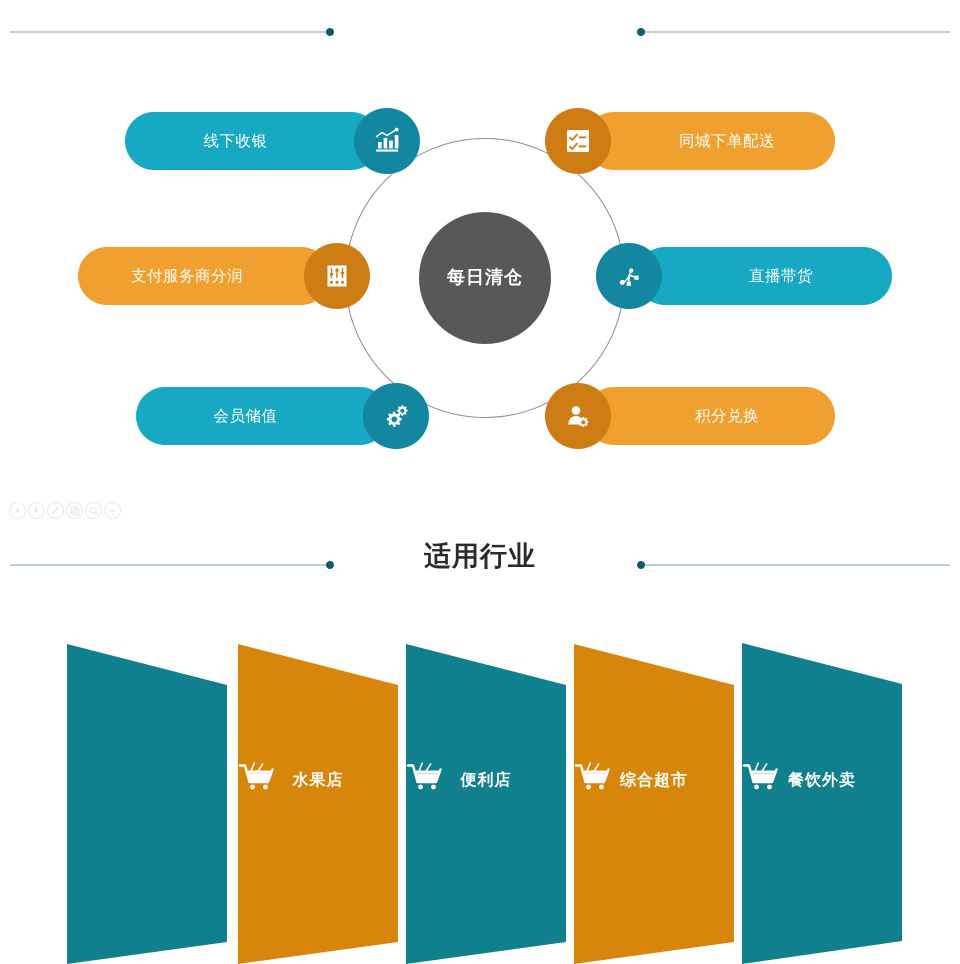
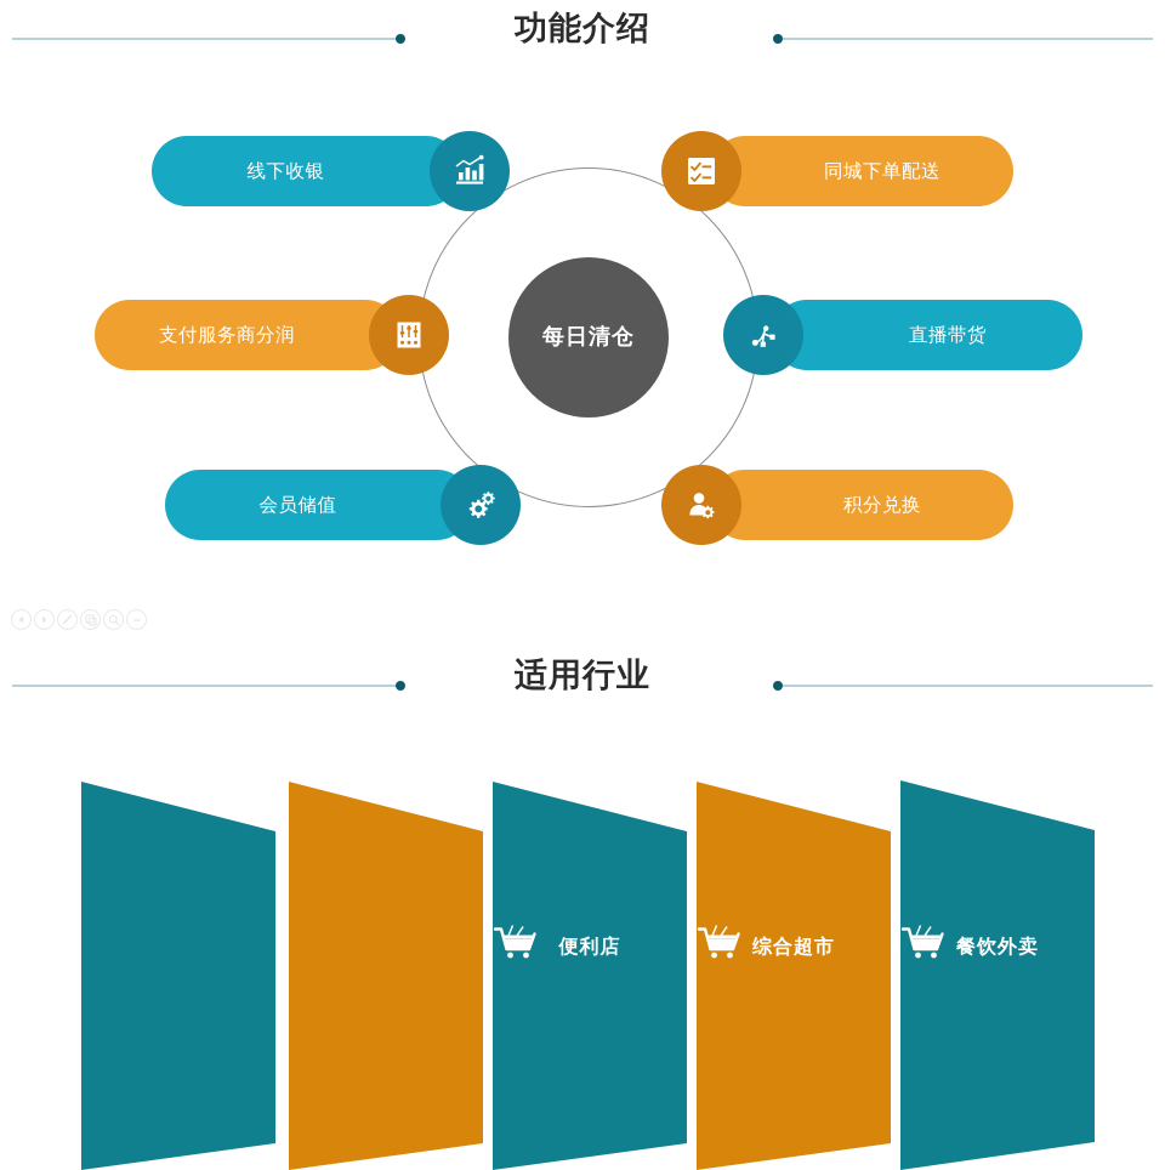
+ 功能介绍
  每日清仓
  线下收银
  同城下单配送
  支付服务商分润
  直播带货
  会员储值
  积分兑换
  适用行业
- 水果店
  便利店
  综合超市
  餐饮外卖
